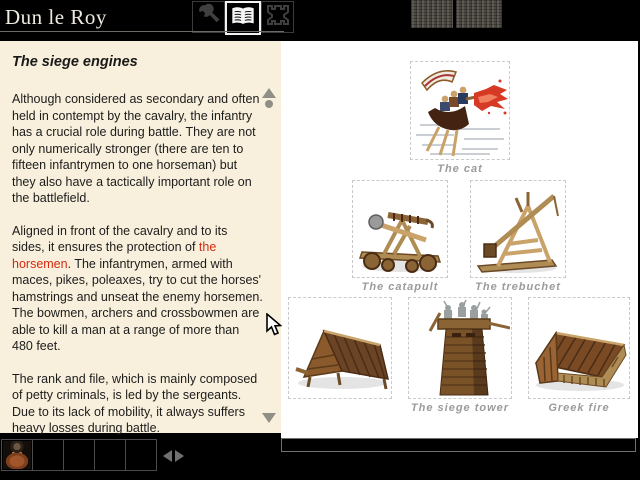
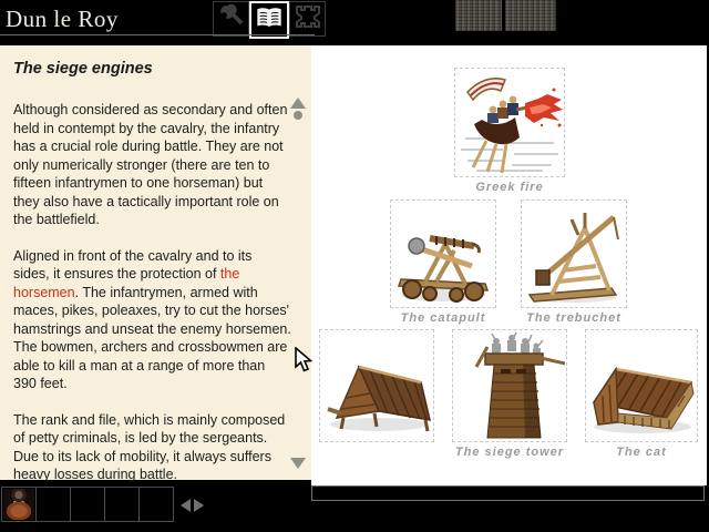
  Dun le Roy
  The siege engines
  Although considered as secondary and often held in contempt by the cavalry, the infantry has a crucial role during battle. They are not only numerically stronger (there are ten to fifteen infantrymen to one horseman) but they also have a tactically important role on the battlefield.
- Aligned in front of the cavalry and to its sides, it ensures the protection of the horsemen. The infantrymen, armed with maces, pikes, poleaxes, try to cut the horses' hamstrings and unseat the enemy horsemen. The bowmen, archers and crossbowmen are able to kill a man at a range of more than 480 feet.
+ Aligned in front of the cavalry and to its sides, it ensures the protection of the horsemen. The infantrymen, armed with maces, pikes, poleaxes, try to cut the horses' hamstrings and unseat the enemy horsemen. The bowmen, archers and crossbowmen are able to kill a man at a range of more than 390 feet.
  The rank and file, which is mainly composed of petty criminals, is led by the sergeants. Due to its lack of mobility, it always suffers heavy losses during battle.
- The cat
+ Greek fire
  The catapult
  The trebuchet
  The siege tower
- Greek fire
+ The cat
